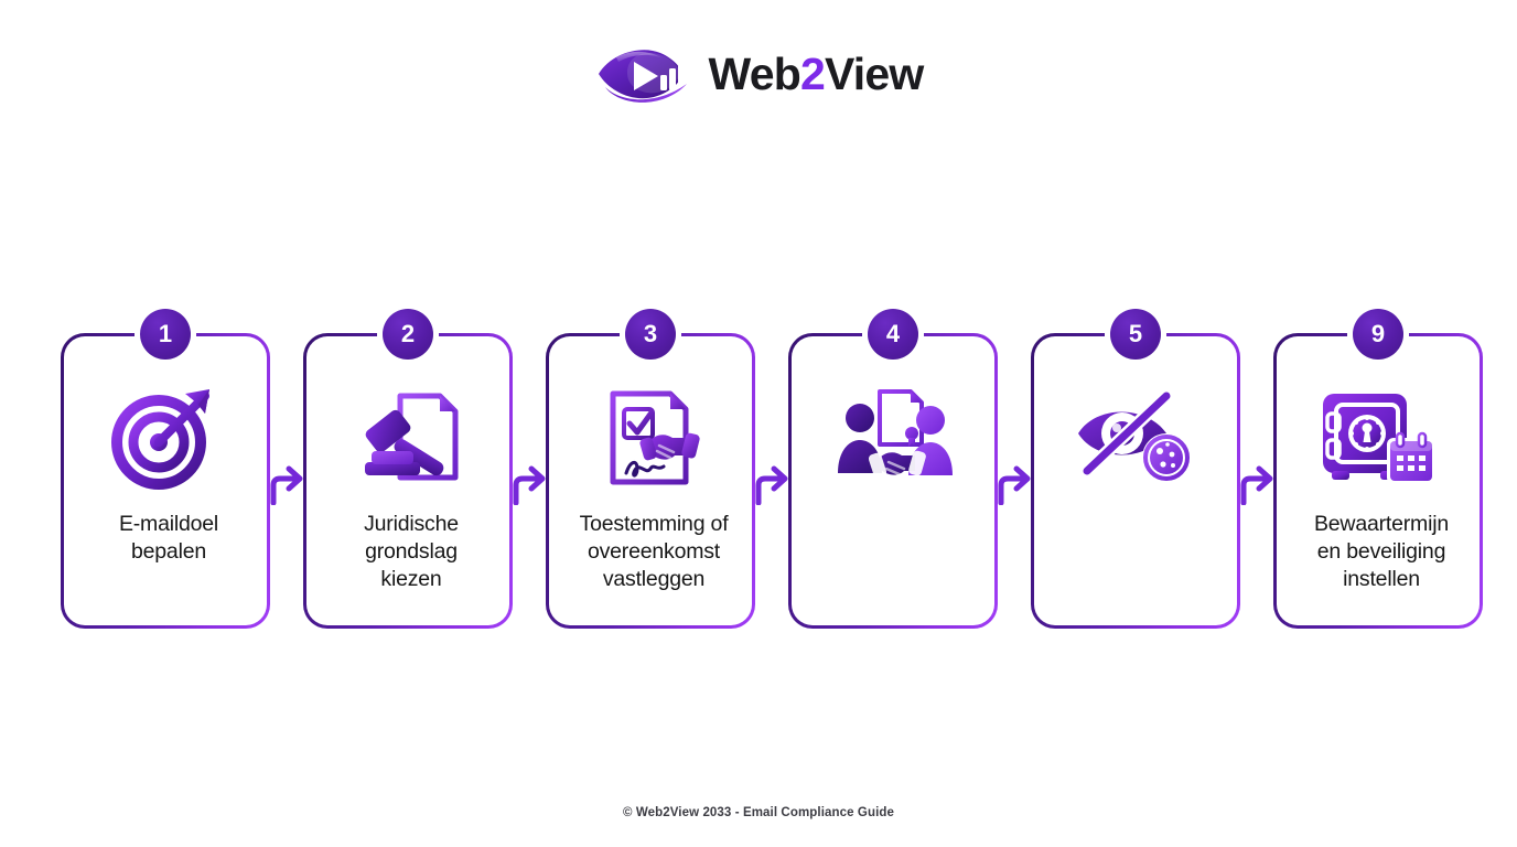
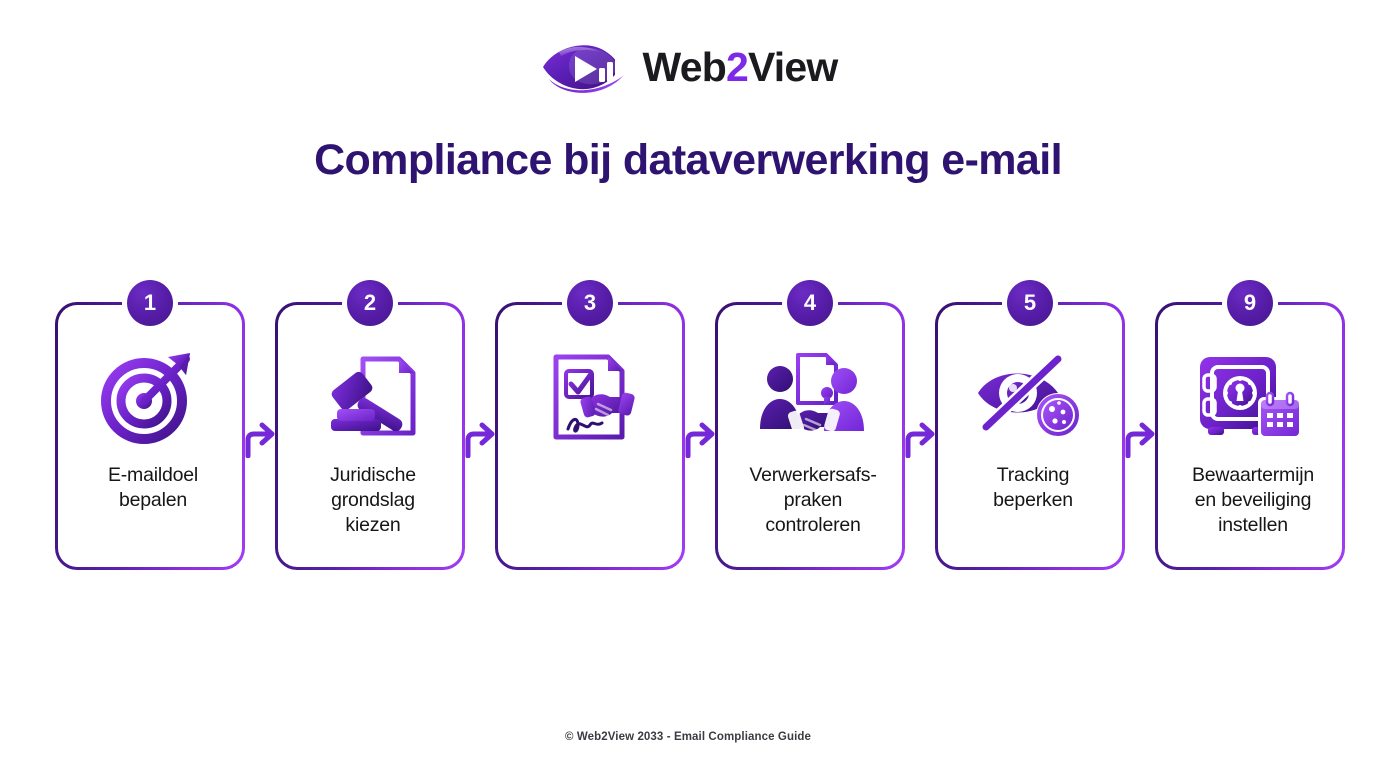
  Web2View
+ Compliance bij dataverwerking e-mail
  E-maildoel
  bepalen
  1
  Juridische
  grondslag
  kiezen
  2
- Toestemming of
- overeenkomst
- vastleggen
  3
+ Verwerkersafs-
+ praken
+ controleren
  4
+ Tracking
+ beperken
  5
  Bewaartermijn
  en beveiliging
  instellen
  9
  © Web2View 2033 - Email Compliance Guide
